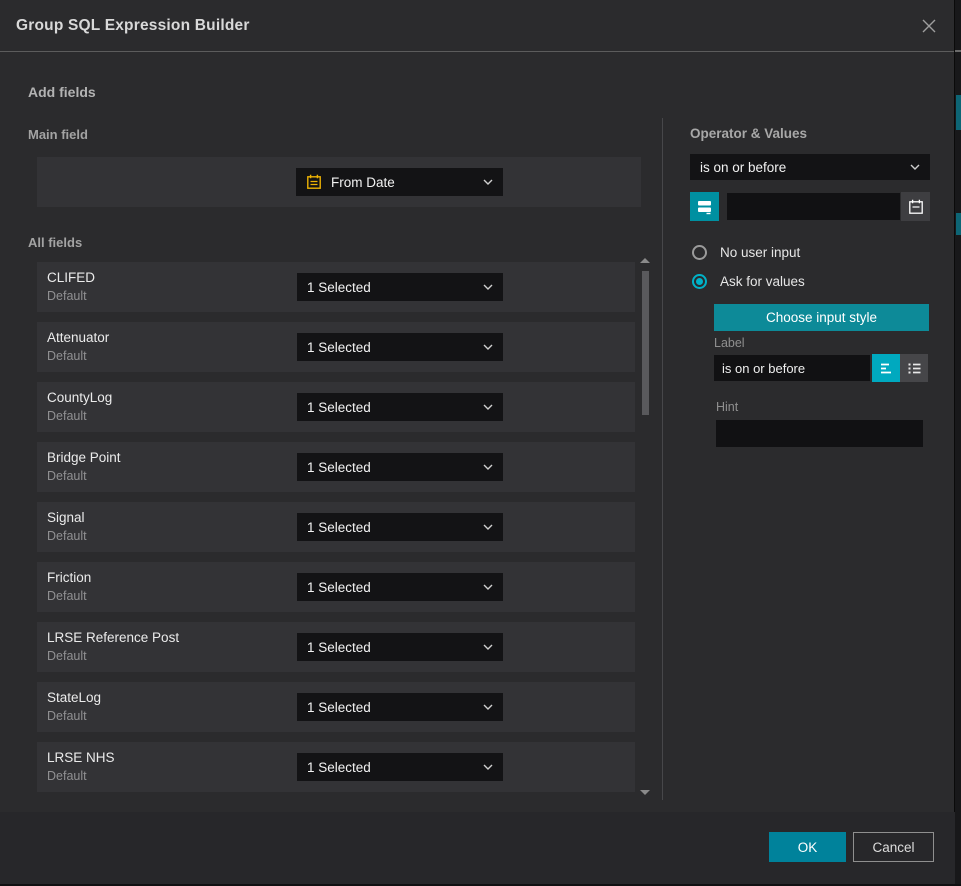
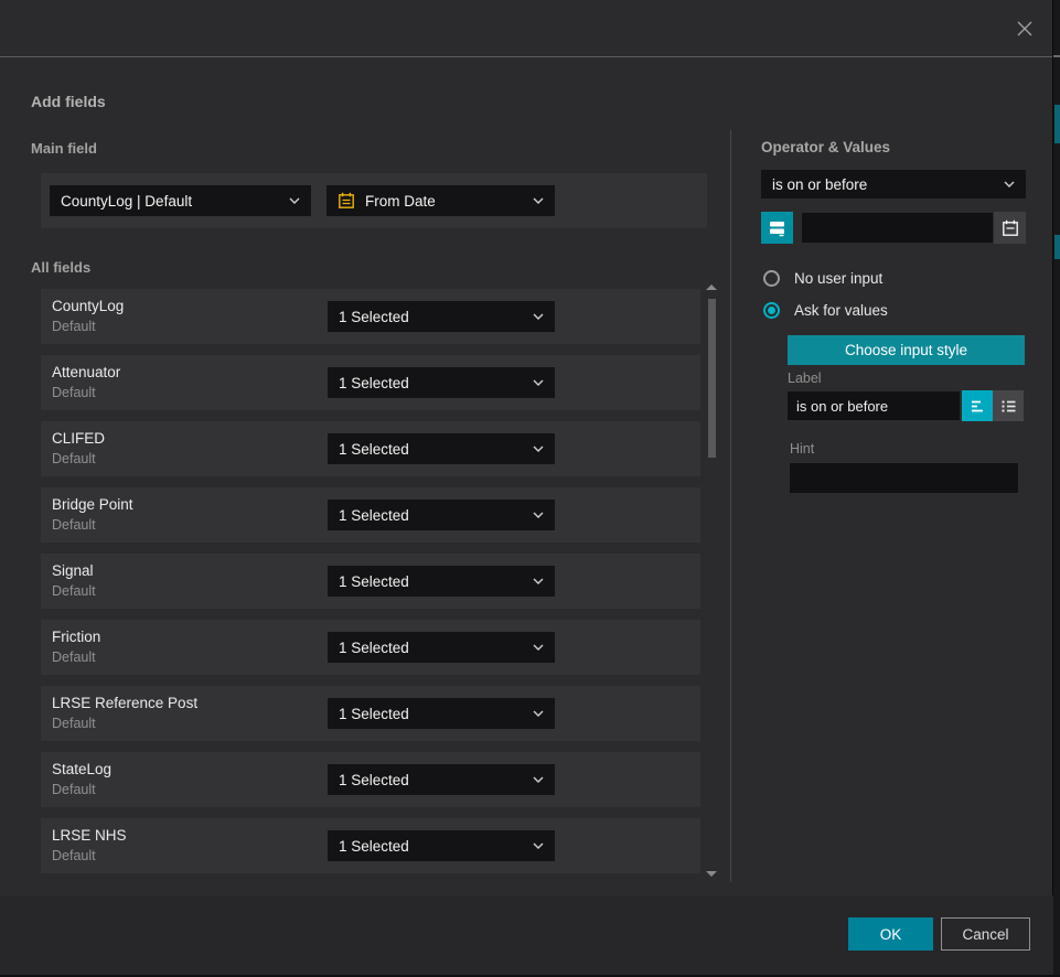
- Group SQL Expression Builder
  Add fields
  Main field
+ CountyLog | Default
  From Date
  All fields
- CLIFED
+ CountyLog
  Default
  1 Selected
  Attenuator
  Default
  1 Selected
- CountyLog
+ CLIFED
  Default
  1 Selected
  Bridge Point
  Default
  1 Selected
  Signal
  Default
  1 Selected
  Friction
  Default
  1 Selected
  LRSE Reference Post
  Default
  1 Selected
  StateLog
  Default
  1 Selected
  LRSE NHS
  Default
  1 Selected
  Operator & Values
  is on or before
  No user input
  Ask for values
  Choose input style
  Label
  is on or before
  Hint
  OK
  Cancel
